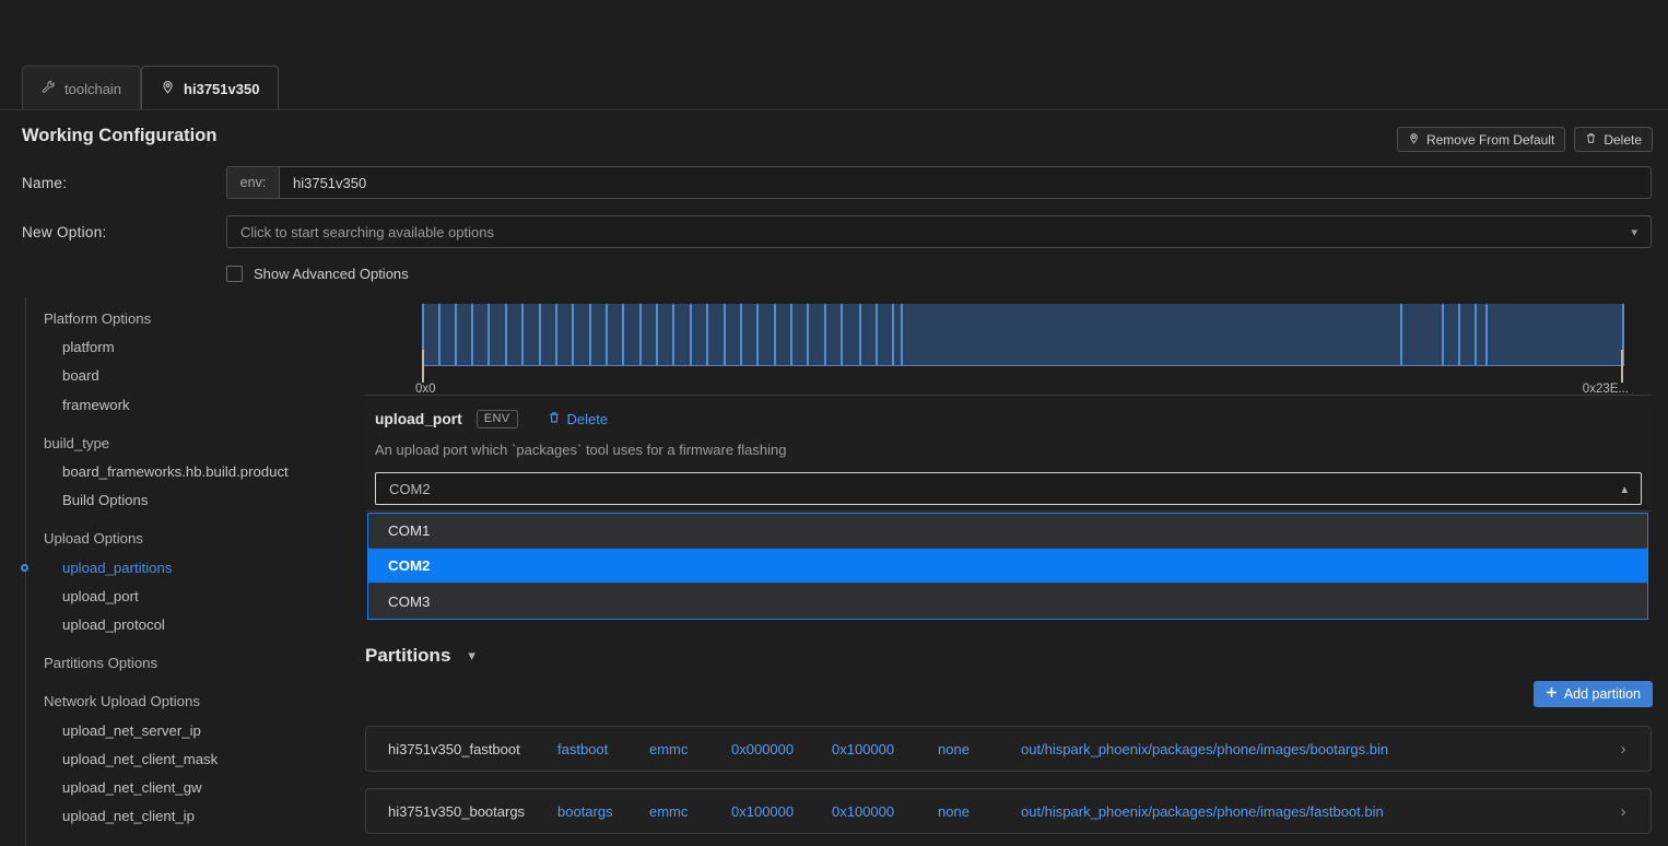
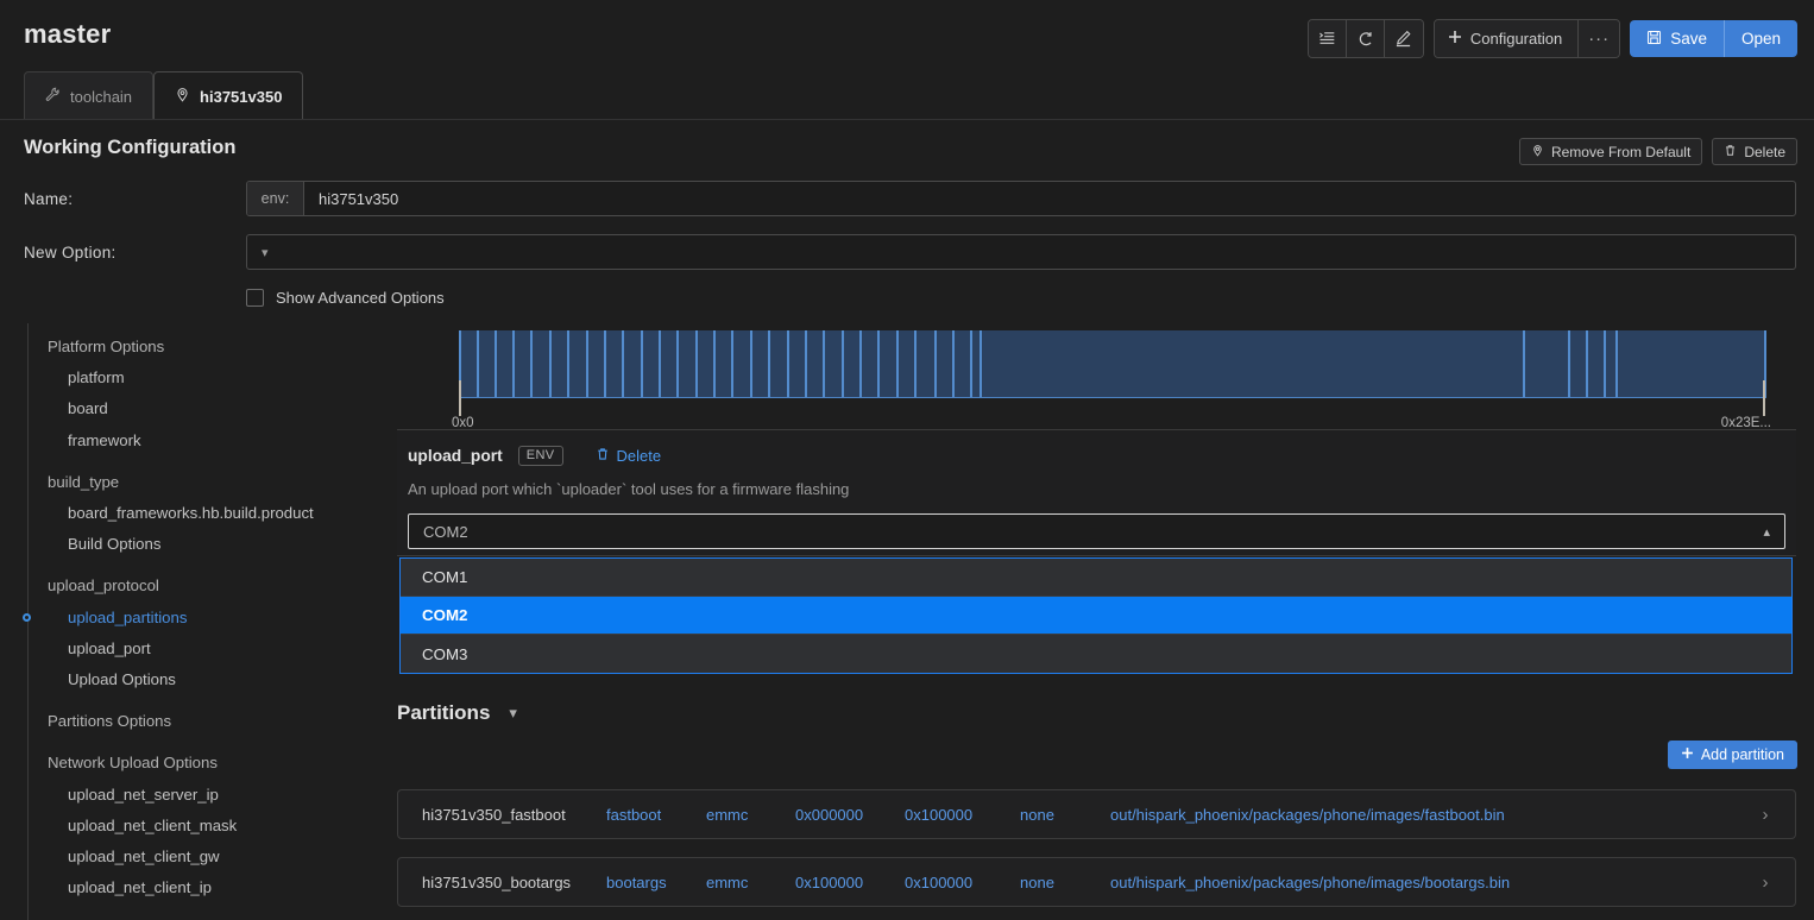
+ master
+ Configuration
+ ···
+ Save
+ Open
  toolchain
  hi3751v350
  Working Configuration
  Remove From Default
  Delete
  Name:
  env:
  hi3751v350
  New Option:
- Click to start searching available options
  ▾
  Show Advanced Options
  Platform Options
  platform
  board
  framework
  build_type
  board_frameworks.hb.build.product
  Build Options
- Upload Options
+ upload_protocol
  upload_partitions
  upload_port
- upload_protocol
+ Upload Options
  Partitions Options
  Network Upload Options
  upload_net_server_ip
  upload_net_client_mask
  upload_net_client_gw
  upload_net_client_ip
  0x0
  0x23E...
  upload_port
  ENV
  Delete
- An upload port which `packages` tool uses for a firmware flashing
+ An upload port which `uploader` tool uses for a firmware flashing
  COM2
  ▴
  COM1
  COM2
  COM3
  Partitions
  ▾
  Add partition
  hi3751v350_fastboot
  fastboot
  emmc
  0x000000
  0x100000
  none
- out/hispark_phoenix/packages/phone/images/bootargs.bin
+ out/hispark_phoenix/packages/phone/images/fastboot.bin
  ›
  hi3751v350_bootargs
  bootargs
  emmc
  0x100000
  0x100000
  none
- out/hispark_phoenix/packages/phone/images/fastboot.bin
+ out/hispark_phoenix/packages/phone/images/bootargs.bin
  ›
